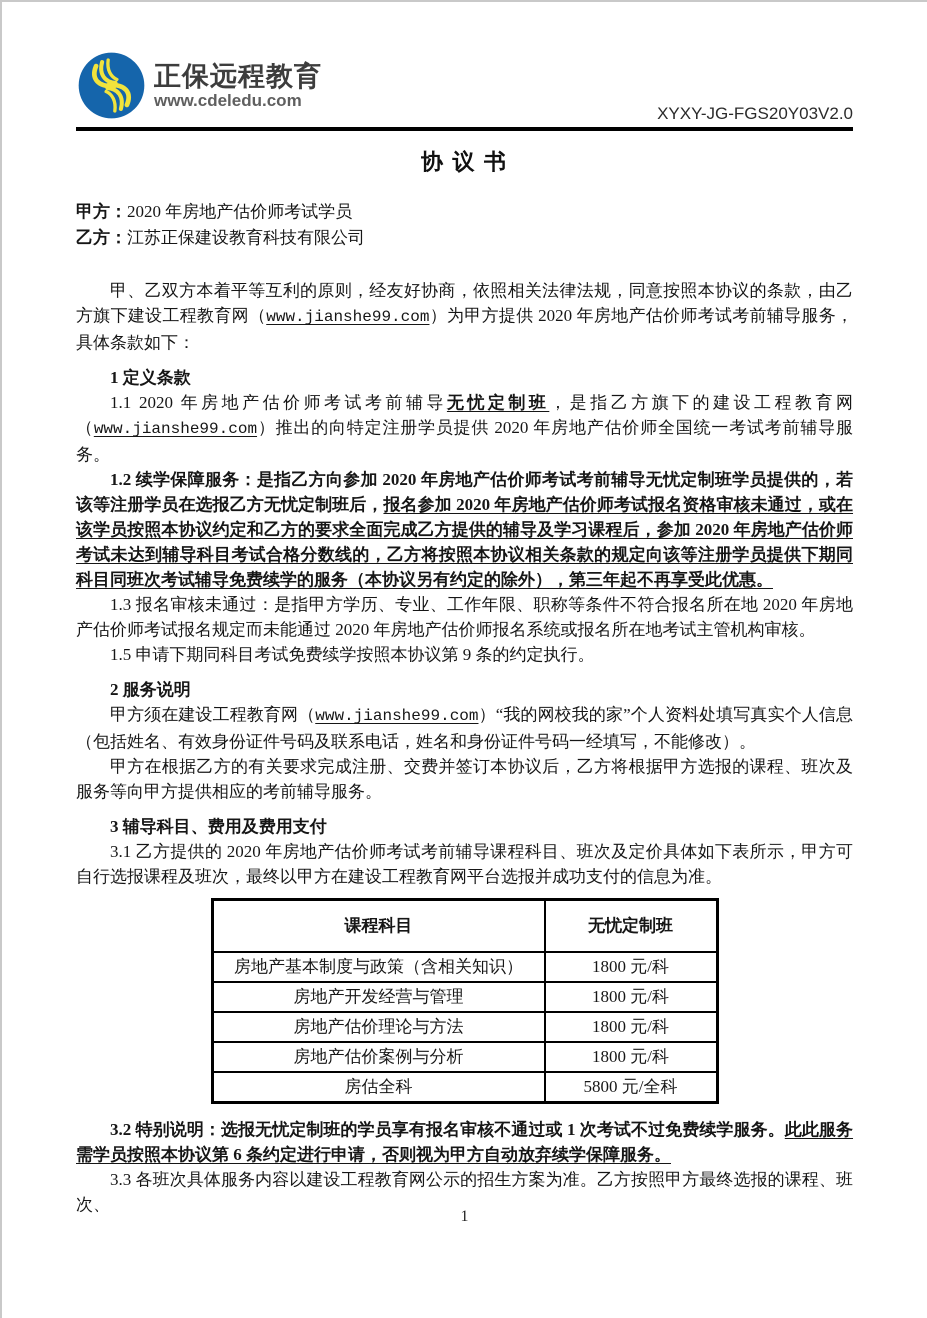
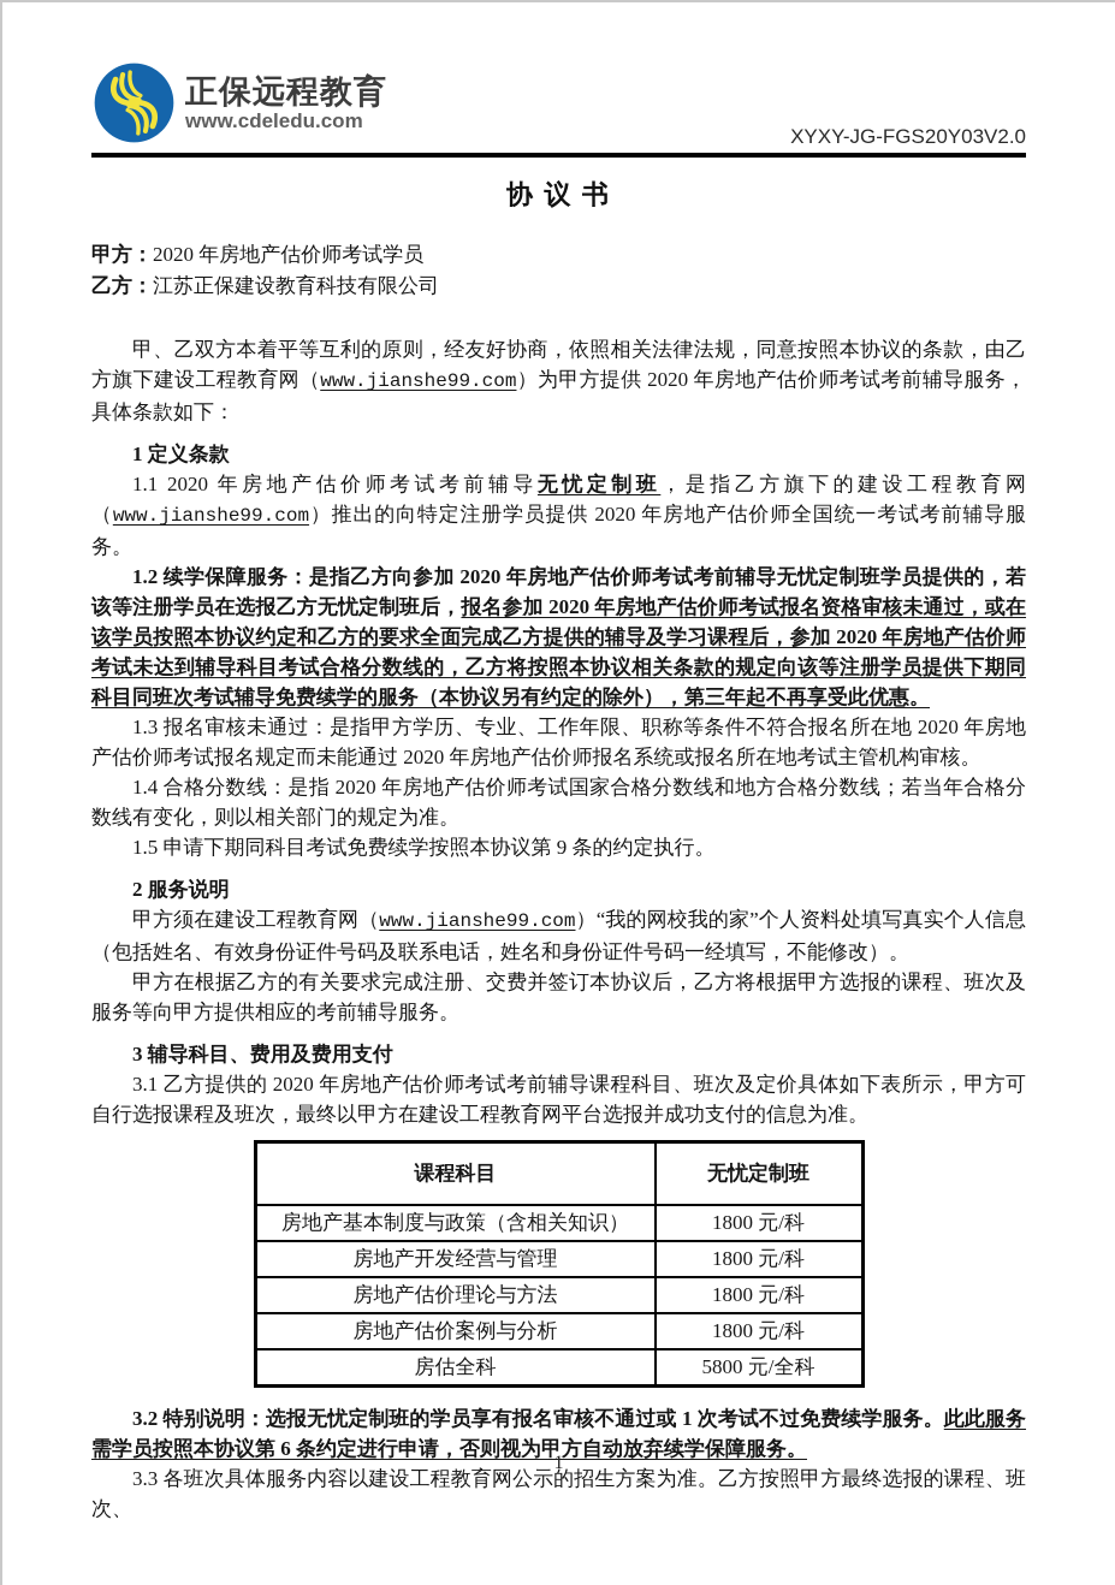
  正保远程教育
  www.cdeledu.com
  XYXY-JG-FGS20Y03V2.0
  协 议 书
  甲方：2020 年房地产估价师考试学员
  乙方：江苏正保建设教育科技有限公司
  甲、乙双方本着平等互利的原则，经友好协商，依照相关法律法规，同意按照本协议的条款，由乙方旗下建设工程教育网（www.jianshe99.com）为甲方提供 2020 年房地产估价师考试考前辅导服务，具体条款如下：
  1 定义条款
  1.1 2020 年房地产估价师考试考前辅导无忧定制班，是指乙方旗下的建设工程教育网（www.jianshe99.com）推出的向特定注册学员提供 2020 年房地产估价师全国统一考试考前辅导服务。
  1.2 续学保障服务：是指乙方向参加 2020 年房地产估价师考试考前辅导无忧定制班学员提供的，若该等注册学员在选报乙方无忧定制班后，报名参加 2020 年房地产估价师考试报名资格审核未通过，或在该学员按照本协议约定和乙方的要求全面完成乙方提供的辅导及学习课程后，参加 2020 年房地产估价师考试未达到辅导科目考试合格分数线的，乙方将按照本协议相关条款的规定向该等注册学员提供下期同科目同班次考试辅导免费续学的服务（本协议另有约定的除外），第三年起不再享受此优惠。
  1.3 报名审核未通过：是指甲方学历、专业、工作年限、职称等条件不符合报名所在地 2020 年房地产估价师考试报名规定而未能通过 2020 年房地产估价师报名系统或报名所在地考试主管机构审核。
+ 1.4 合格分数线：是指 2020 年房地产估价师考试国家合格分数线和地方合格分数线；若当年合格分数线有变化，则以相关部门的规定为准。
  1.5 申请下期同科目考试免费续学按照本协议第 9 条的约定执行。
  2 服务说明
  甲方须在建设工程教育网（www.jianshe99.com）“我的网校我的家”个人资料处填写真实个人信息（包括姓名、有效身份证件号码及联系电话，姓名和身份证件号码一经填写，不能修改）。
  甲方在根据乙方的有关要求完成注册、交费并签订本协议后，乙方将根据甲方选报的课程、班次及服务等向甲方提供相应的考前辅导服务。
  3 辅导科目、费用及费用支付
  3.1 乙方提供的 2020 年房地产估价师考试考前辅导课程科目、班次及定价具体如下表所示，甲方可自行选报课程及班次，最终以甲方在建设工程教育网平台选报并成功支付的信息为准。
  课程科目	无忧定制班
  房地产基本制度与政策（含相关知识）	1800 元/科
  房地产开发经营与管理	1800 元/科
  房地产估价理论与方法	1800 元/科
  房地产估价案例与分析	1800 元/科
  房估全科	5800 元/全科
  3.2 特别说明：选报无忧定制班的学员享有报名审核不通过或 1 次考试不过免费续学服务。此此服务需学员按照本协议第 6 条约定进行申请，否则视为甲方自动放弃续学保障服务。
  3.3 各班次具体服务内容以建设工程教育网公示的招生方案为准。乙方按照甲方最终选报的课程、班次、
  1
